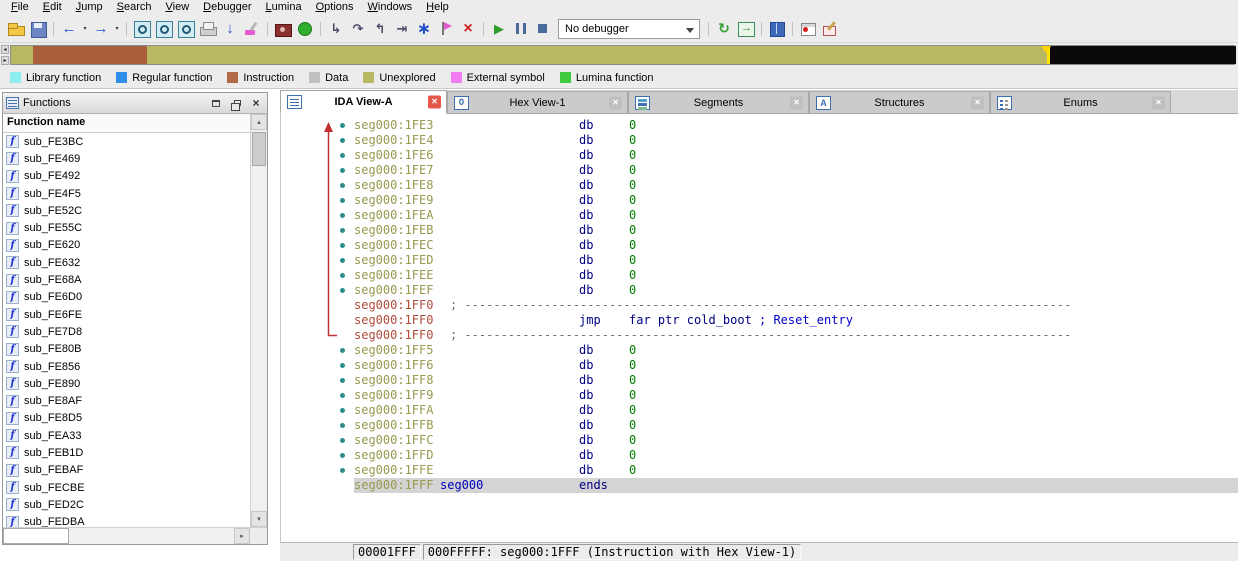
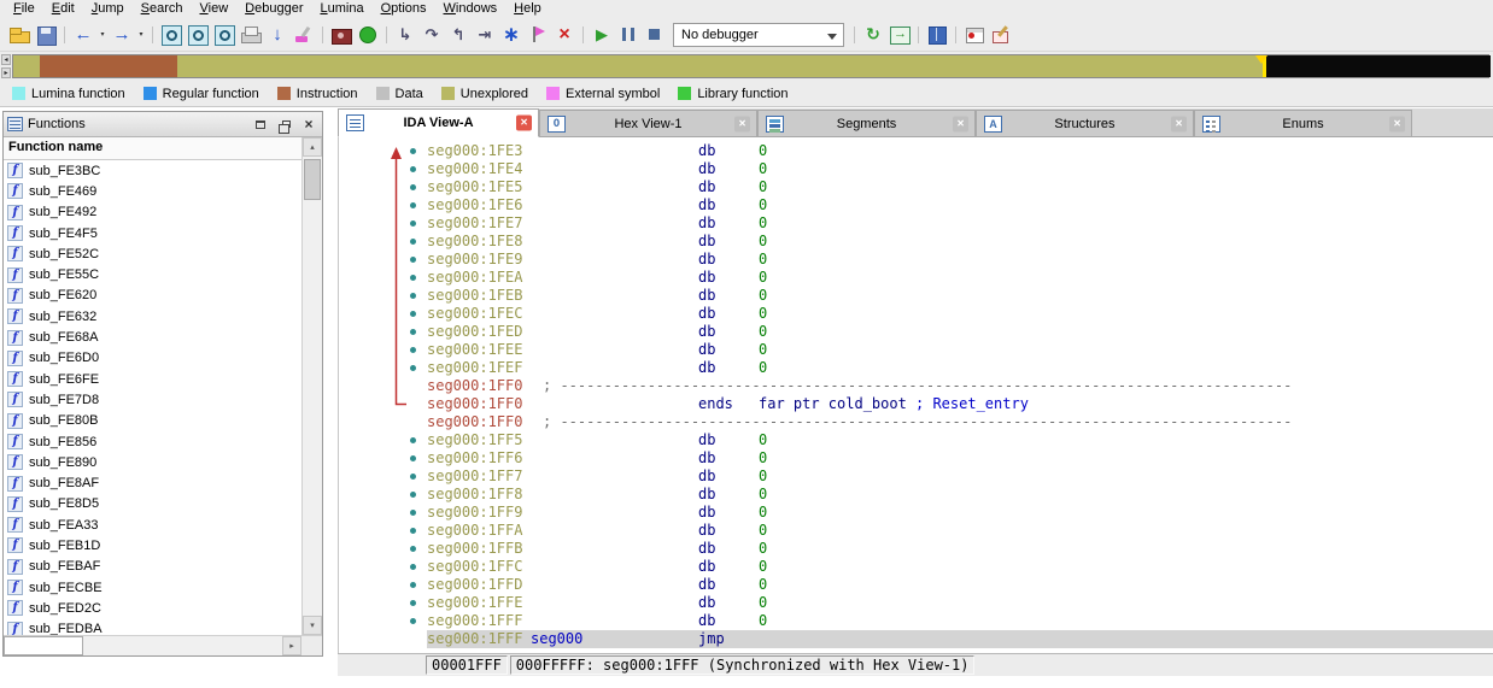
  File
  Edit
  Jump
  Search
  View
  Debugger
  Lumina
  Options
  Windows
  Help
  ←
  →
  ↓
  ↳
  ↷
  ↰
  ⇥
  ∗
  ×
  ▶
  No debugger
  ↻
- Library function
+ Lumina function
  Regular function
  Instruction
  Data
  Unexplored
  External symbol
- Lumina function
+ Library function
  Functions
  Function name
  f
  sub_FE3BC
  f
  sub_FE469
  f
  sub_FE492
  f
  sub_FE4F5
  f
  sub_FE52C
  f
  sub_FE55C
  f
  sub_FE620
  f
  sub_FE632
  f
  sub_FE68A
  f
  sub_FE6D0
  f
  sub_FE6FE
  f
  sub_FE7D8
  f
  sub_FE80B
  f
  sub_FE856
  f
  sub_FE890
  f
  sub_FE8AF
  f
  sub_FE8D5
  f
  sub_FEA33
  f
  sub_FEB1D
  f
  sub_FEBAF
  f
  sub_FECBE
  f
  sub_FED2C
  f
  sub_FEDBA
  IDA View-A
  Hex View-1
  Segments
  Structures
  Enums
  seg000:1FE3 db 0
  seg000:1FE4 db 0
+ seg000:1FE5 db 0
  seg000:1FE6 db 0
  seg000:1FE7 db 0
  seg000:1FE8 db 0
  seg000:1FE9 db 0
  seg000:1FEA db 0
  seg000:1FEB db 0
  seg000:1FEC db 0
  seg000:1FED db 0
  seg000:1FEE db 0
  seg000:1FEF db 0
  seg000:1FF0 ; ------------------------------------------------------------------------------------
- seg000:1FF0 jmp far ptr cold_boot ; Reset_entry
+ seg000:1FF0 ends far ptr cold_boot ; Reset_entry
  seg000:1FF0 ; ------------------------------------------------------------------------------------
  seg000:1FF5 db 0
  seg000:1FF6 db 0
+ seg000:1FF7 db 0
  seg000:1FF8 db 0
  seg000:1FF9 db 0
  seg000:1FFA db 0
  seg000:1FFB db 0
  seg000:1FFC db 0
  seg000:1FFD db 0
  seg000:1FFE db 0
+ seg000:1FFF db 0
- seg000:1FFF seg000 ends
+ seg000:1FFF seg000 jmp
  00001FFF
- 000FFFFF: seg000:1FFF (Instruction with Hex View-1)
+ 000FFFFF: seg000:1FFF (Synchronized with Hex View-1)
